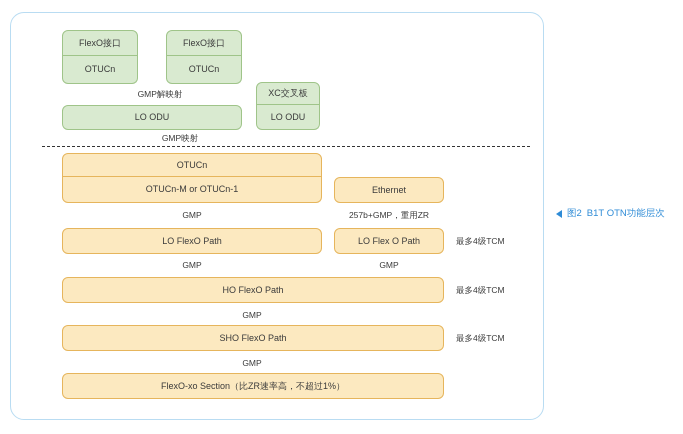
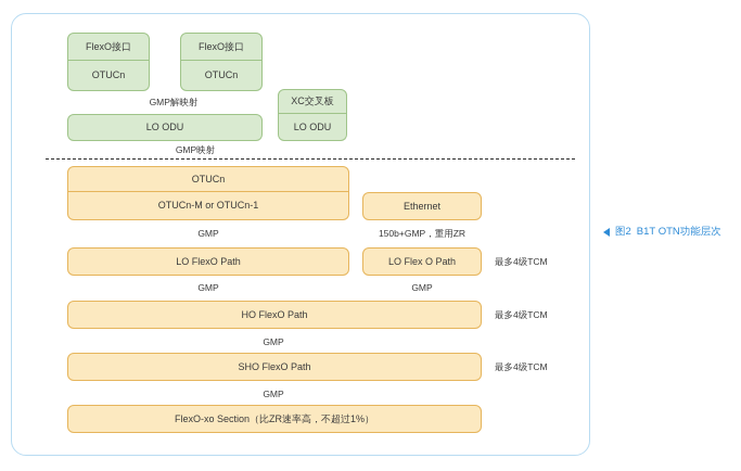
  FlexO接口
  OTUCn
  FlexO接口
  OTUCn
  XC交叉板
  LO ODU
  GMP解映射
  LO ODU
  GMP映射
  OTUCn
  OTUCn-M or OTUCn-1
  Ethernet
  GMP
- 257b+GMP，重用ZR
+ 150b+GMP，重用ZR
  LO FlexO Path
  LO Flex O Path
  最多4级TCM
  GMP
  GMP
  HO FlexO Path
  最多4级TCM
  GMP
  SHO FlexO Path
  最多4级TCM
  GMP
  FlexO-xo Section（比ZR速率高，不超过1%）
  图2
  B1T OTN功能层次
